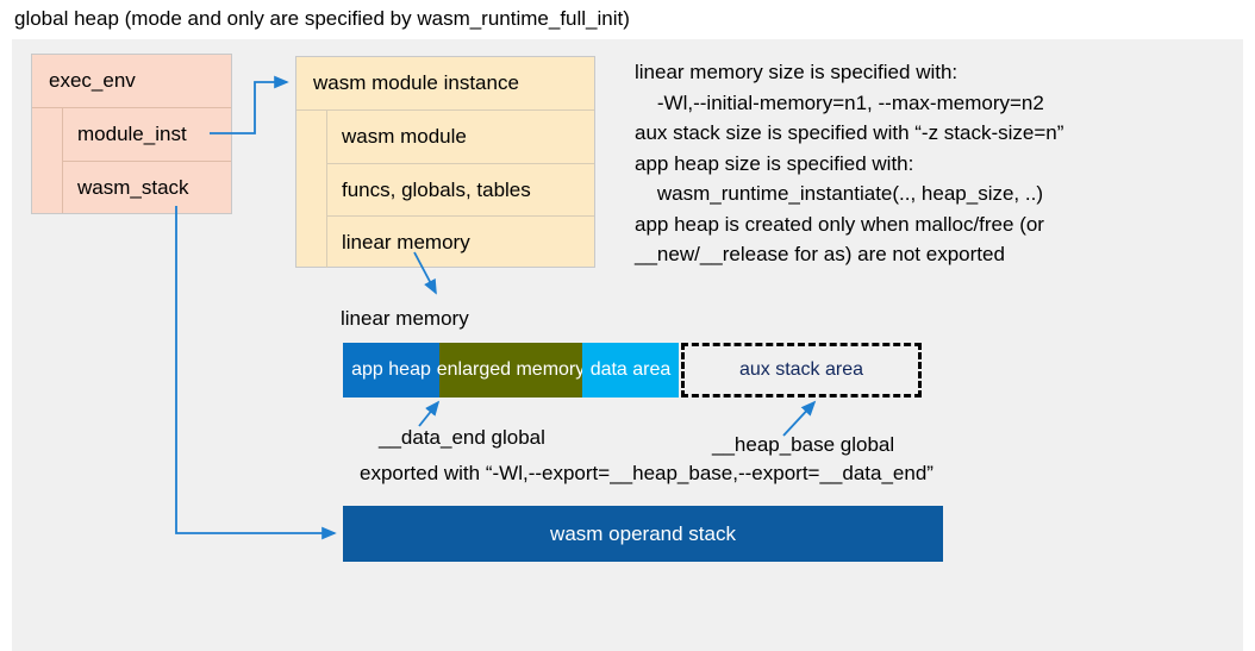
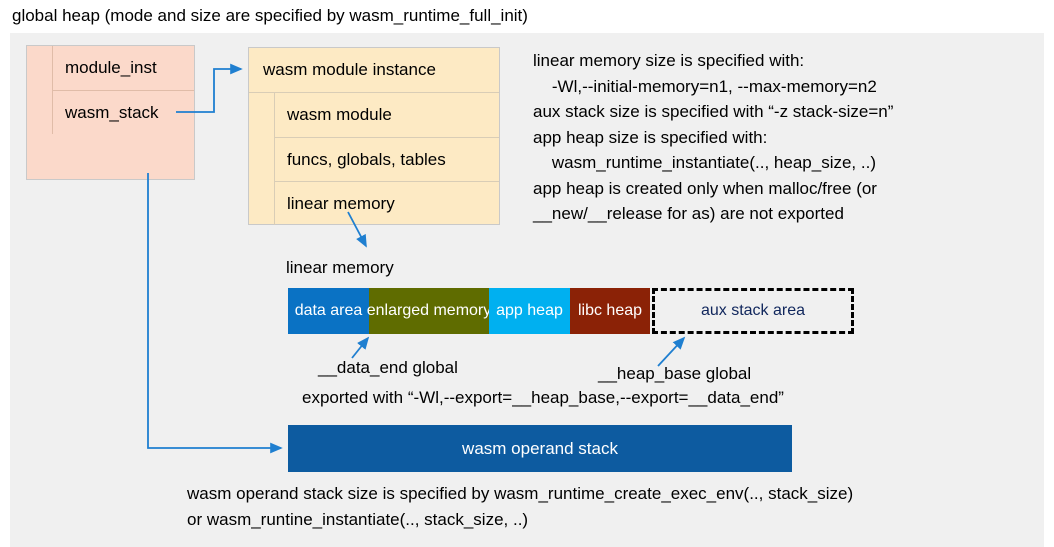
- global heap (mode and only are specified by wasm_runtime_full_init)
+ global heap (mode and size are specified by wasm_runtime_full_init)
- exec_env
  module_inst
  wasm_stack
  wasm module instance
  wasm module
  funcs, globals, tables
  linear memory
  linear memory size is specified with:
  -Wl,--initial-memory=n1, --max-memory=n2
  aux stack size is specified with “-z stack-size=n”
  app heap size is specified with:
  wasm_runtime_instantiate(.., heap_size, ..)
  app heap is created only when malloc/free (or
  __new/__release for as) are not exported
  linear memory
- app heap
+ data area
  enlarged memory
- data area
+ app heap
+ libc heap
  aux stack area
  __data_end global
  __heap_base global
  exported with “-Wl,--export=__heap_base,--export=__data_end”
  wasm operand stack
+ wasm operand stack size is specified by wasm_runtime_create_exec_env(.., stack_size)
+ or wasm_runtine_instantiate(.., stack_size, ..)
